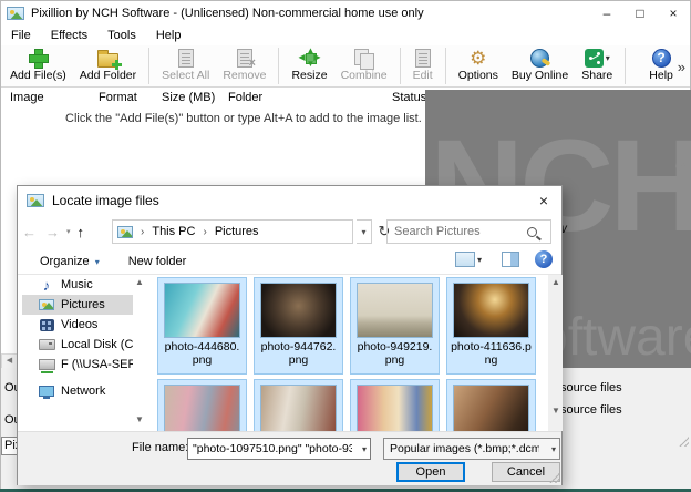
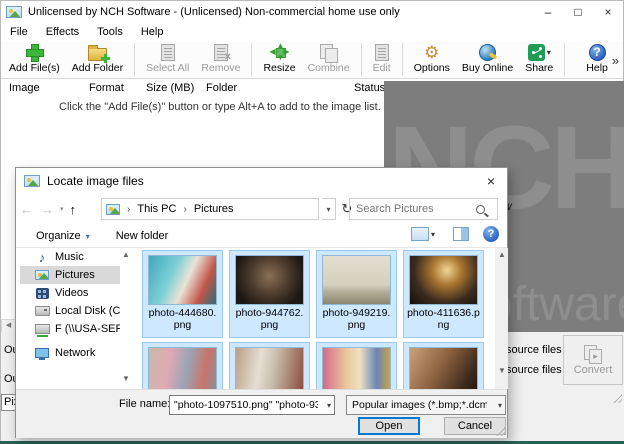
- Pixillion by NCH Software - (Unlicensed) Non-commercial home use only
+ Unlicensed by NCH Software - (Unlicensed) Non-commercial home use only
  –
  □
  ×
  File
  Effects
  Tools
  Help
  Add File(s)
  Add Folder
  Select All
  ×
  Remove
  ▲
  ▼
  ◀
  ▶
  Resize
  Combine
  Edit
  ⚙
  Options
  Buy Online
  ▾
  Share
  ?
  Help
  »
  Image
  Format
  Size (MB)
  Folder
  Status
  Click the "Add File(s)" button or type Alt+A to add to the image list.
  source files
  source files
+ Convert
  Locate image files
  ×
  ←
  →
  ↑
  ›
  This PC
  ›
  Pictures
  ▾
  ↻
  Search Pictures
  Organize ▾
  New folder
  ▾
  ?
  ♪
  Music
  Pictures
  Videos
  Local Disk (C
  F (\\USA-SER
  Network
  ▲
  ▼
  photo-444680.png
  photo-944762.png
  photo-949219.png
  photo-411636.png
  ▲
  ▼
  File name
  "photo-1097510.png" "photo-93
  ▾
  Popular images (*.bmp;*.dcm
  ▾
  Open
  Cancel
